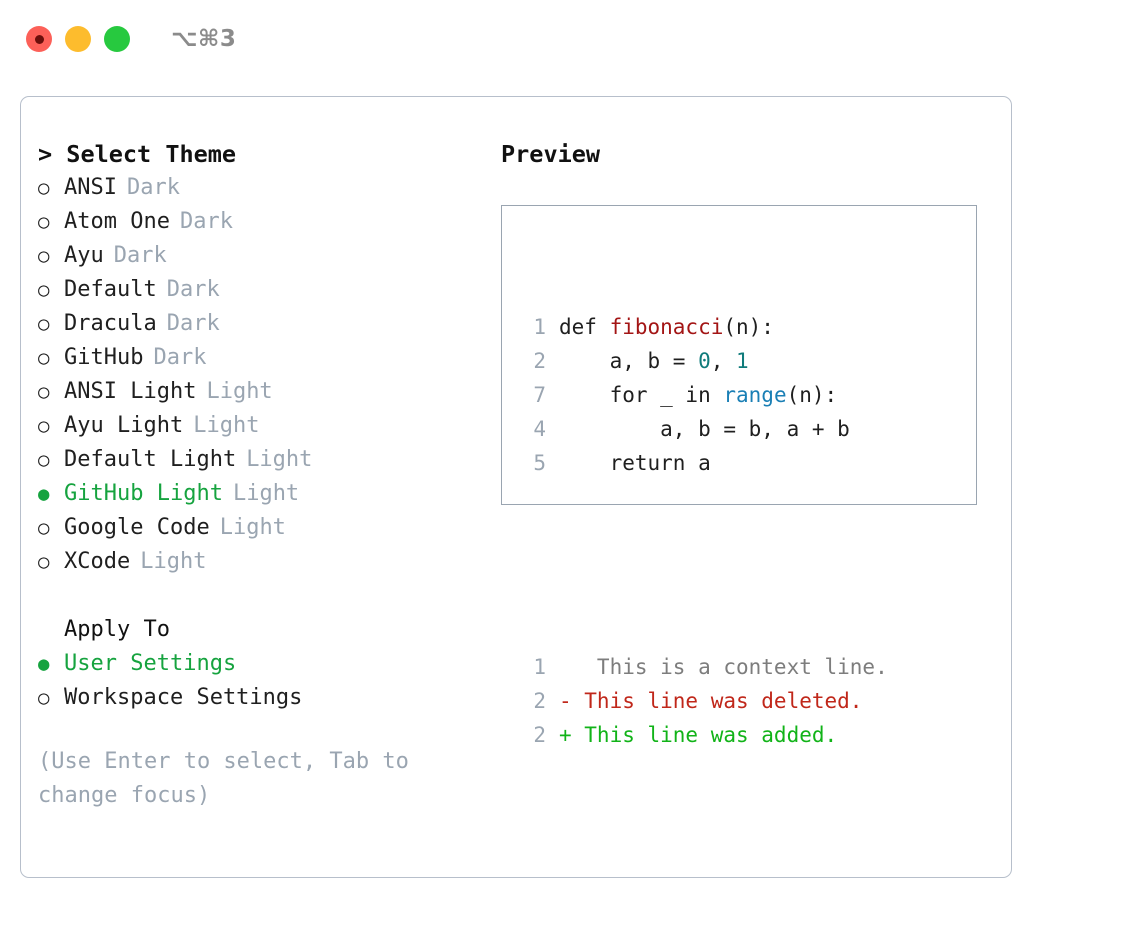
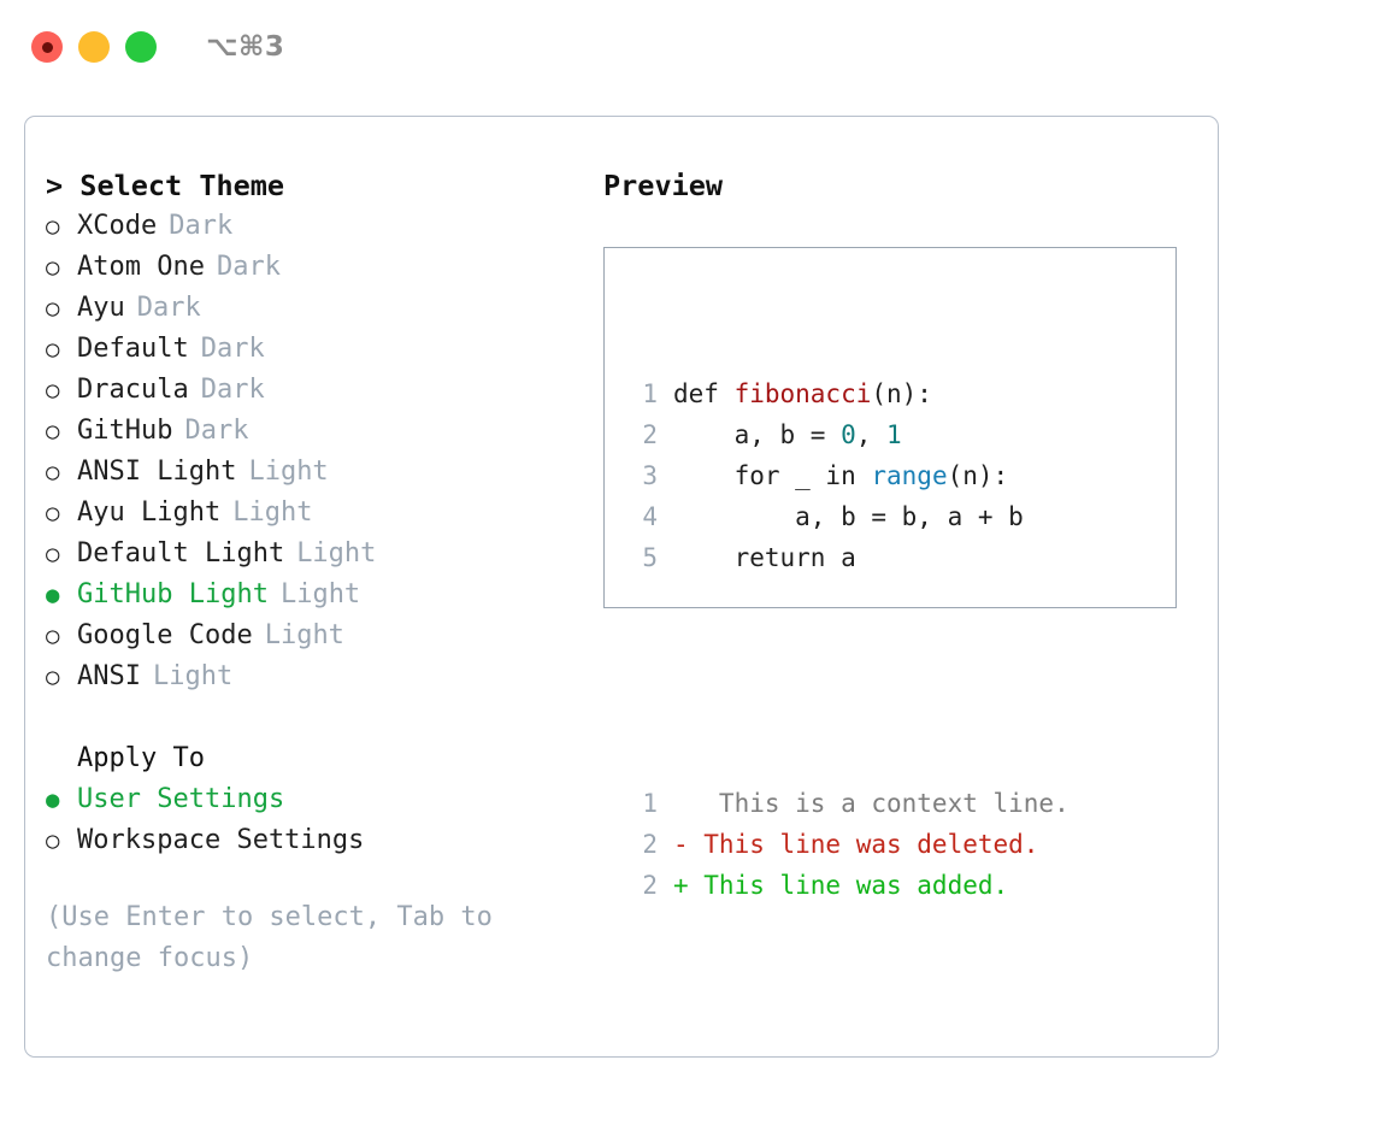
  ⌥⌘3
  > Select Theme
  ○
- ANSI
+ XCode
  Dark
  ○
  Atom One
  Dark
  ○
  Ayu
  Dark
  ○
  Default
  Dark
  ○
  Dracula
  Dark
  ○
  GitHub
  Dark
  ○
  ANSI Light
  Light
  ○
  Ayu Light
  Light
  ○
  Default Light
  Light
  ●
  GitHub Light
  Light
  ○
  Google Code
  Light
  ○
- XCode
+ ANSI
  Light
  Apply To
  ●
  User Settings
  ○
  Workspace Settings
  (Use Enter to select, Tab to change focus)
  Preview
  1
  def fibonacci(n):
  2
  a, b = 0, 1
- 7
+ 3
  for _ in range(n):
  4
  a, b = b, a + b
  5
  return a
  1
  This is a context line.
  2
  - This line was deleted.
  2
  + This line was added.
